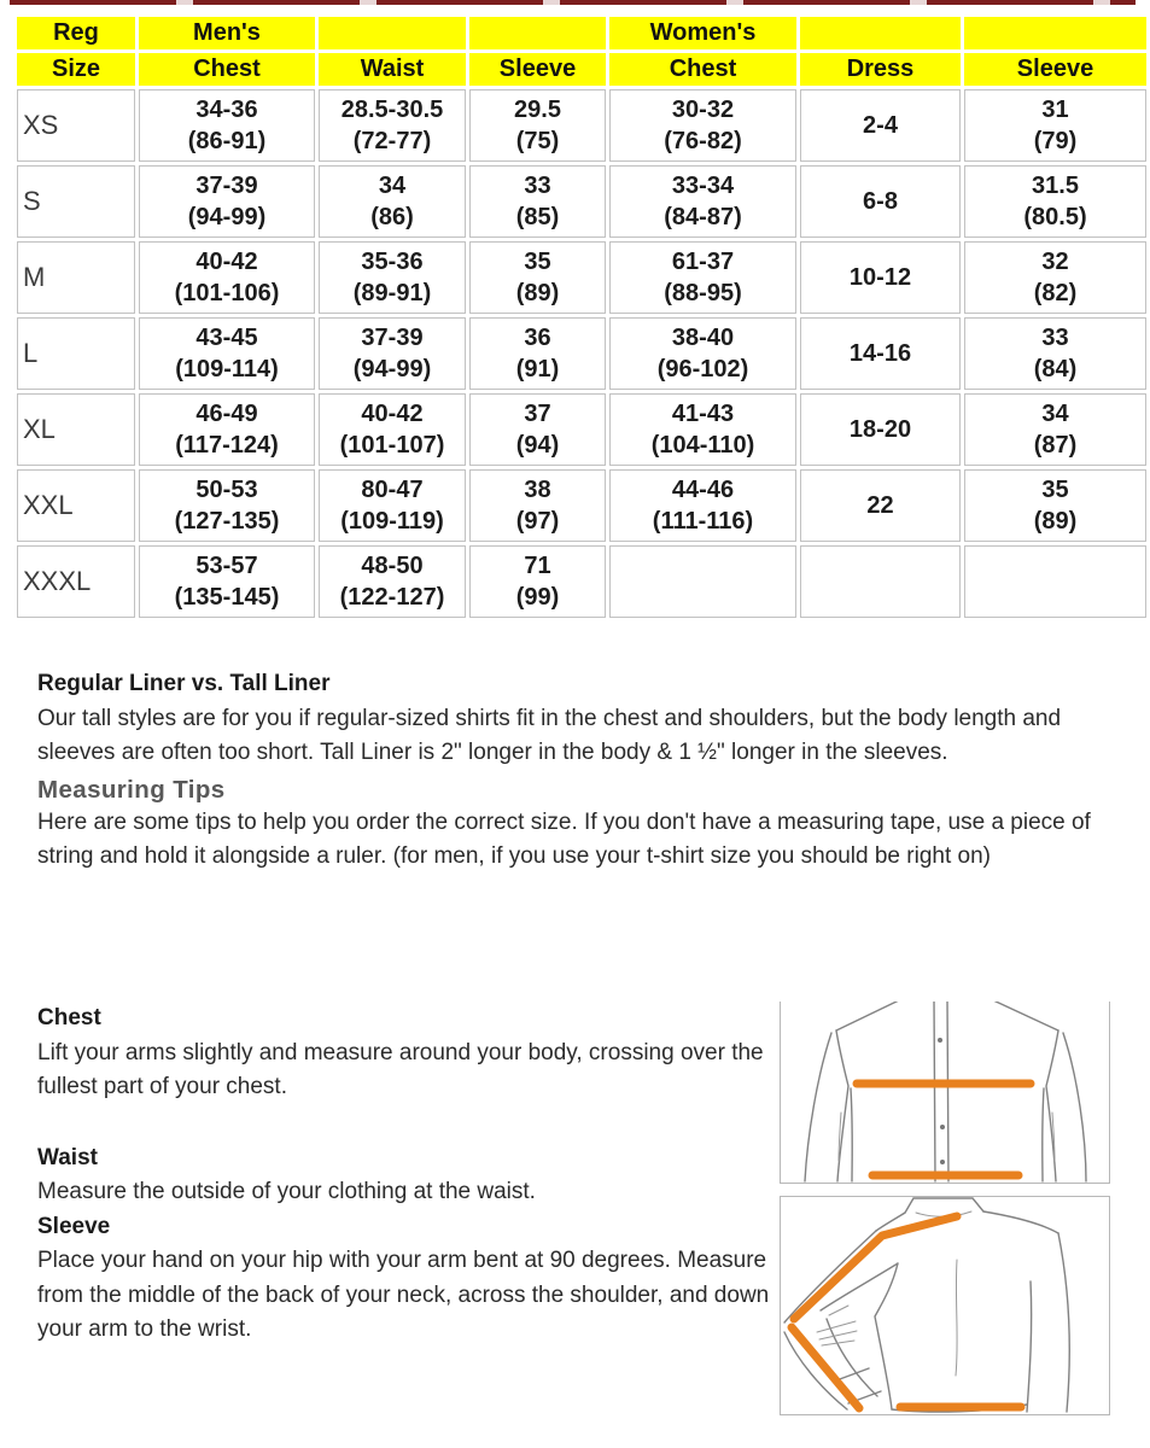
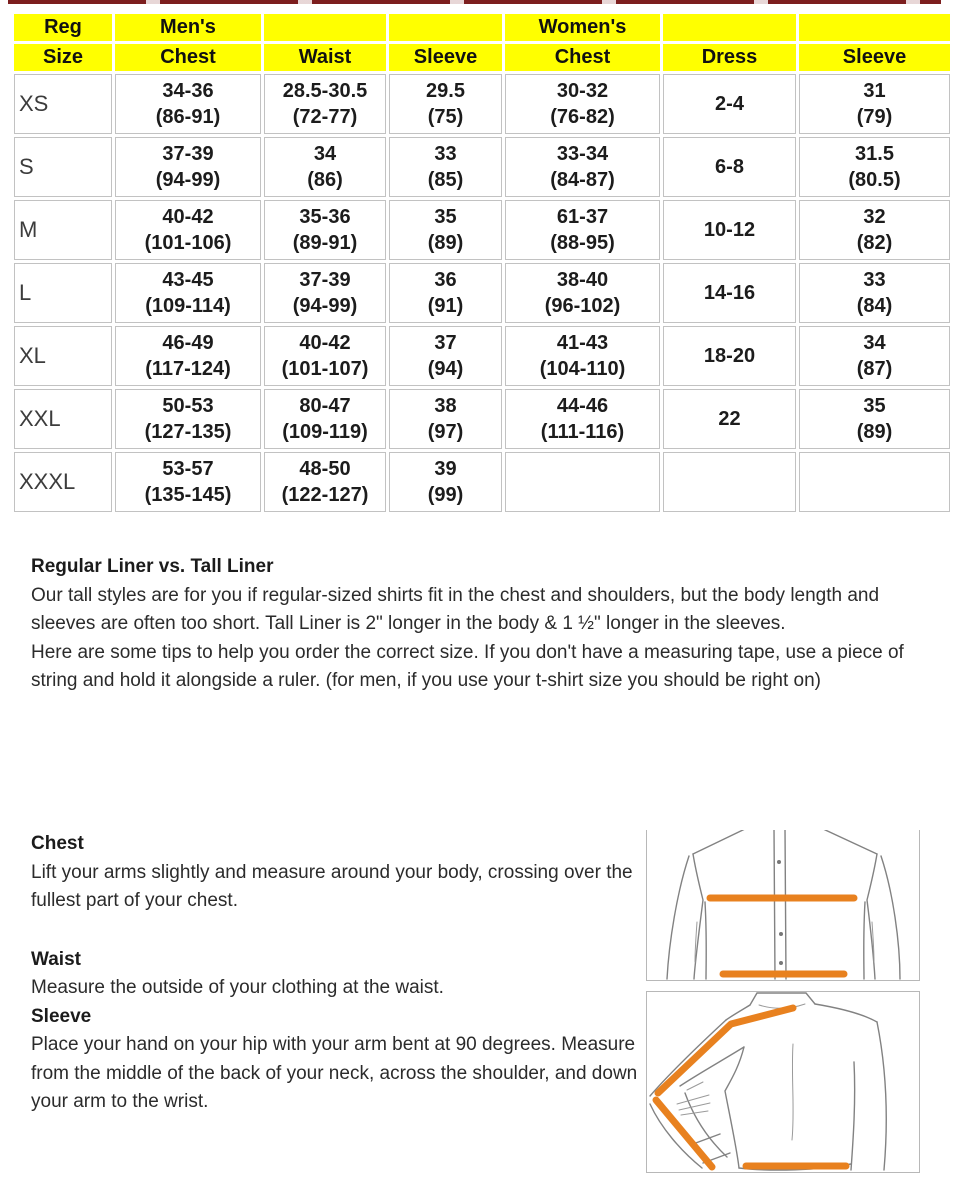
  Reg	Men's			Women's
  Size	Chest	Waist	Sleeve	Chest	Dress	Sleeve
  XS	34-36 (86-91)	28.5-30.5 (72-77)	29.5 (75)	30-32 (76-82)	2-4	31 (79)
  S	37-39 (94-99)	34 (86)	33 (85)	33-34 (84-87)	6-8	31.5 (80.5)
  M	40-42 (101-106)	35-36 (89-91)	35 (89)	61-37 (88-95)	10-12	32 (82)
  L	43-45 (109-114)	37-39 (94-99)	36 (91)	38-40 (96-102)	14-16	33 (84)
  XL	46-49 (117-124)	40-42 (101-107)	37 (94)	41-43 (104-110)	18-20	34 (87)
  XXL	50-53 (127-135)	80-47 (109-119)	38 (97)	44-46 (111-116)	22	35 (89)
- XXXL	53-57 (135-145)	48-50 (122-127)	71 (99)
+ XXXL	53-57 (135-145)	48-50 (122-127)	39 (99)
  Regular Liner vs. Tall Liner
  Our tall styles are for you if regular-sized shirts fit in the chest and shoulders, but the body length and sleeves are often too short. Tall Liner is 2" longer in the body & 1 ½" longer in the sleeves.
- Measuring Tips
  Here are some tips to help you order the correct size. If you don't have a measuring tape, use a piece of string and hold it alongside a ruler. (for men, if you use your t-shirt size you should be right on)
  Chest
  Lift your arms slightly and measure around your body, crossing over the fullest part of your chest.
  Waist
  Measure the outside of your clothing at the waist.
  Sleeve
  Place your hand on your hip with your arm bent at 90 degrees. Measure from the middle of the back of your neck, across the shoulder, and down your arm to the wrist.
